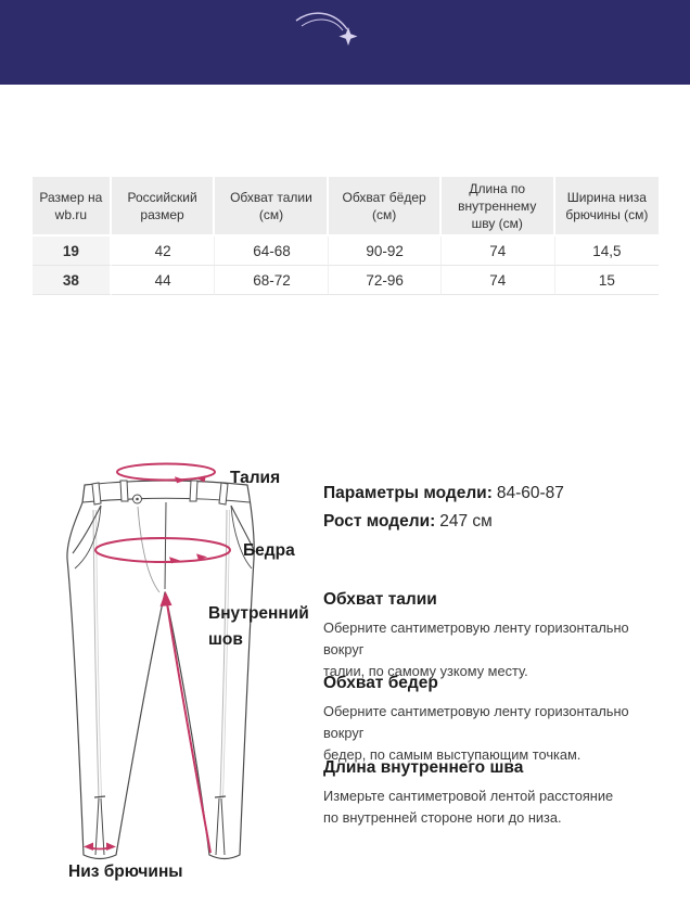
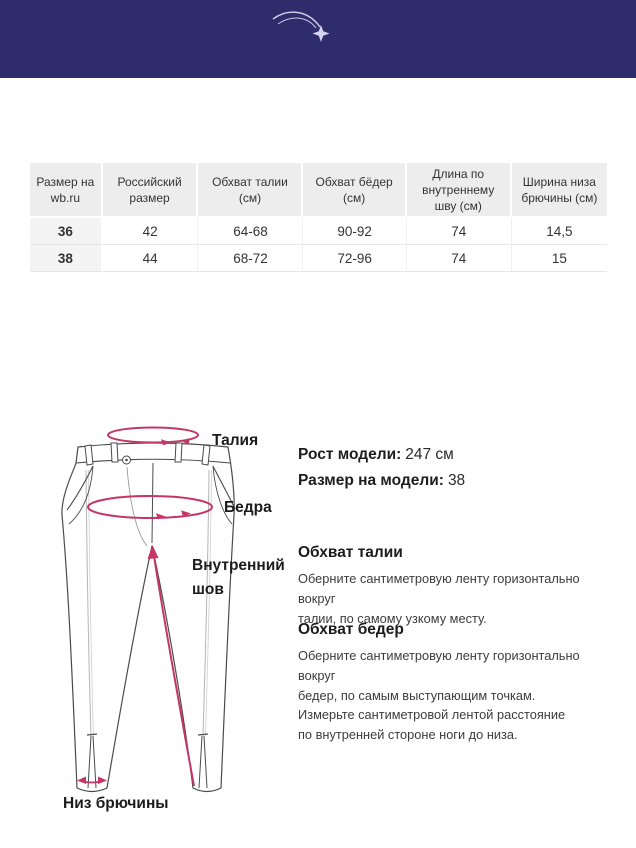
  Размер на wb.ru	Российский размер	Обхват талии (см)	Обхват бёдер (см)	Длина по внутреннему шву (см)	Ширина низа брючины (см)
- 19	42	64-68	90-92	74	14,5
+ 36	42	64-68	90-92	74	14,5
  38	44	68-72	72-96	74	15
  Талия
  Бедра
  Внутренний шов
  Низ брючины
- Параметры модели: 84-60-87
  Рост модели: 247 см
+ Размер на модели: 38
  Обхват талии
  Оберните сантиметровую ленту горизонтально вокруг
  талии, по самому узкому месту.
  Обхват бедер
  Оберните сантиметровую ленту горизонтально вокруг
  бедер, по самым выступающим точкам.
- Длина внутреннего шва
  Измерьте сантиметровой лентой расстояние
  по внутренней стороне ноги до низа.
